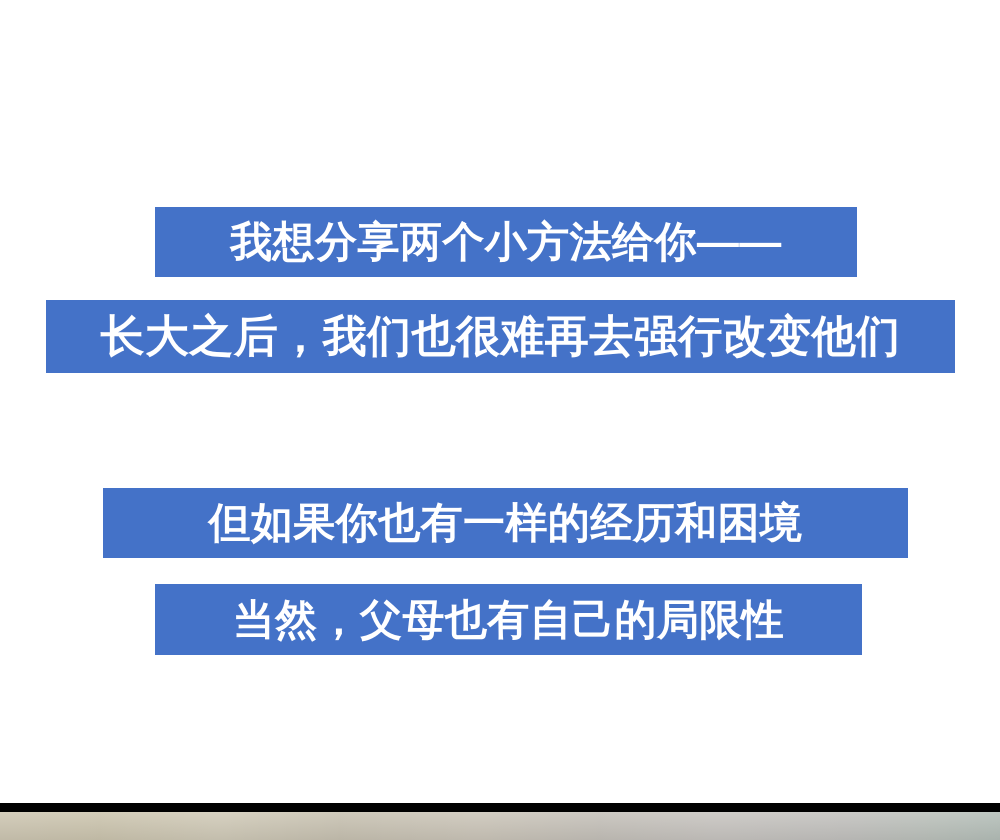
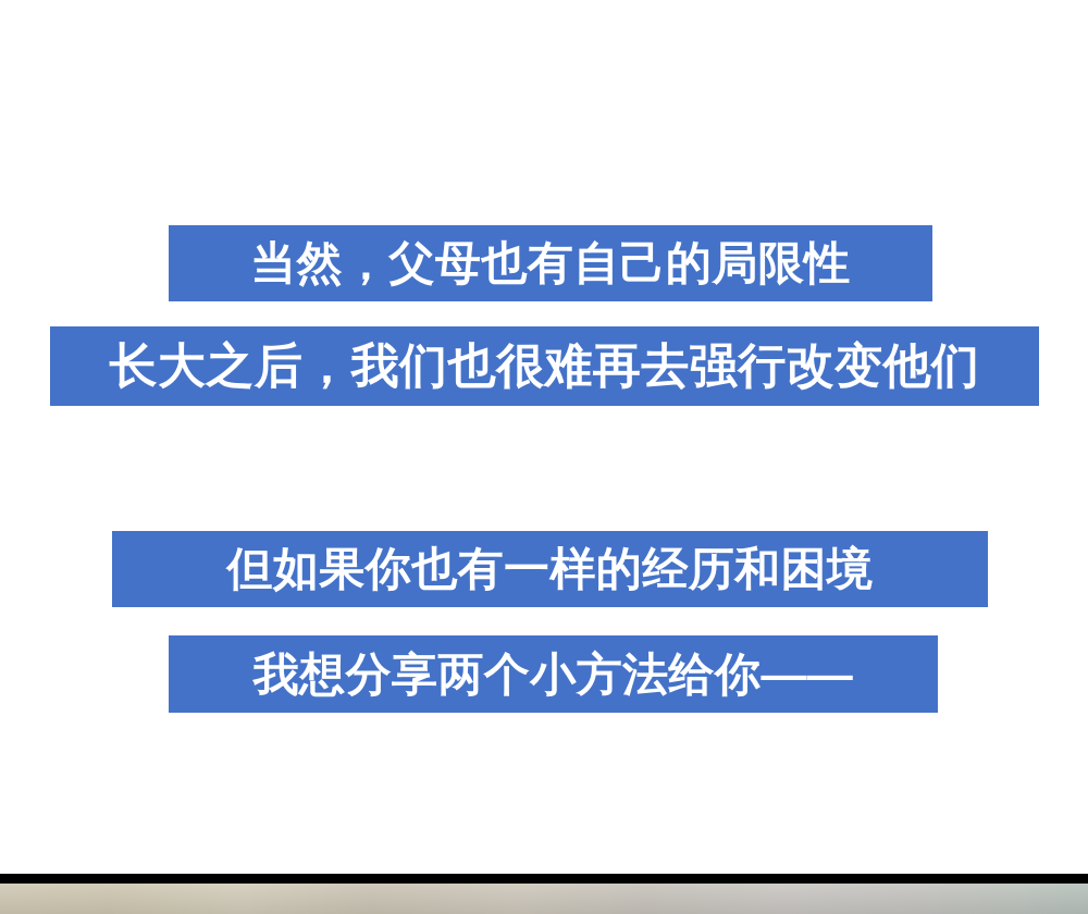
- 我想分享两个小方法给你——
+ 当然，父母也有自己的局限性
  长大之后，我们也很难再去强行改变他们
  但如果你也有一样的经历和困境
- 当然，父母也有自己的局限性
+ 我想分享两个小方法给你——
